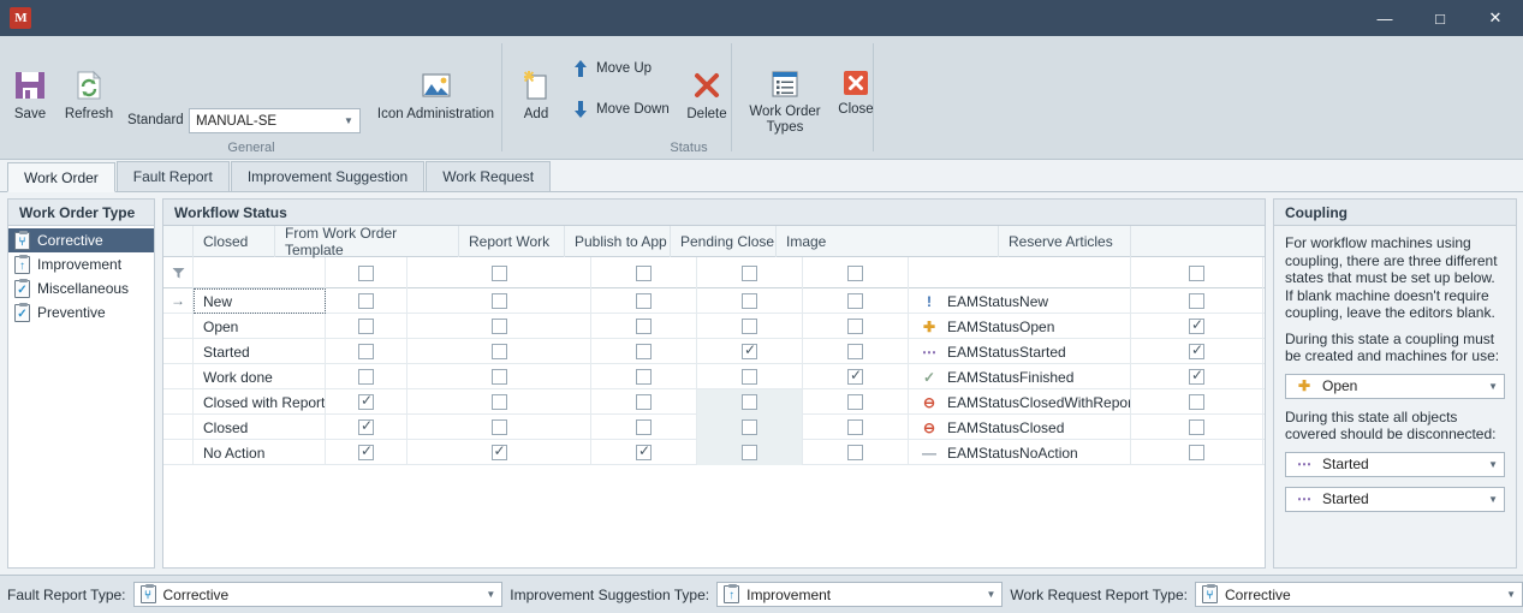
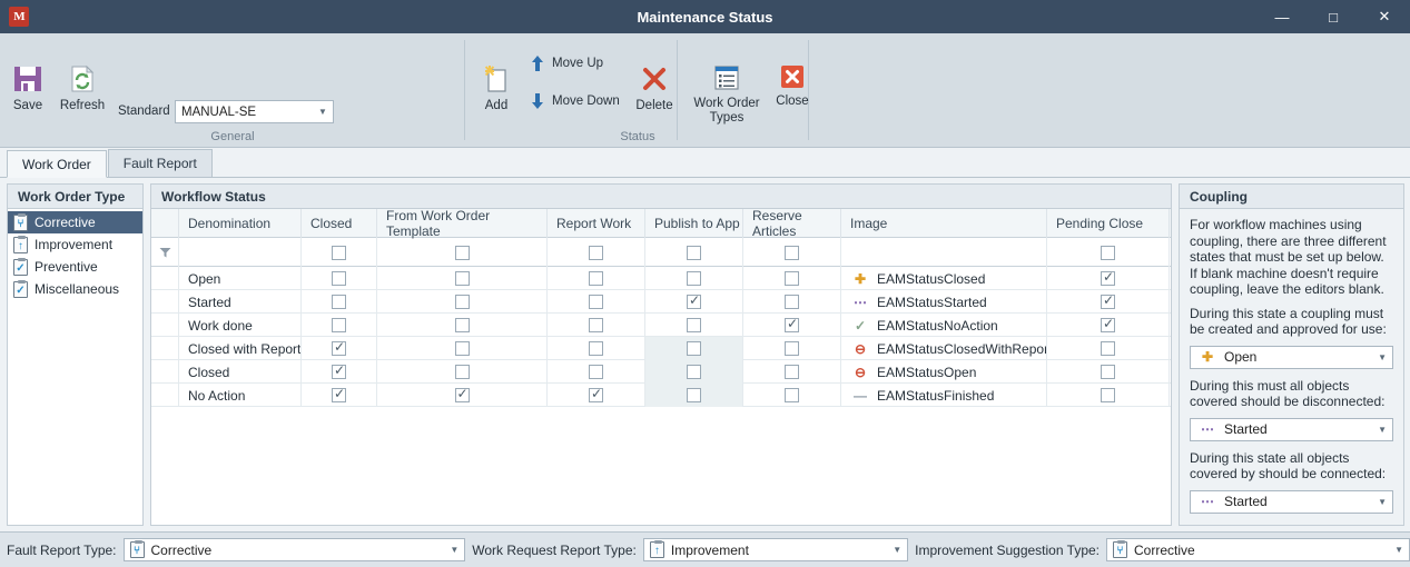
  M
+ Maintenance Status
  —
  □
  ✕
  Save
  Refresh
  Standard
  MANUAL-SE
  ▼
- Icon Administration
  General
  Add
  Move Up
  Move Down
  Delete
  Status
  Work Order
  Types
  Close
  Work Order
  Fault Report
- Improvement Suggestion
- Work Request
  Work Order Type
  ⑂
  Corrective
  ↑
  Improvement
  ✓
- Miscellaneous
+ Preventive
  ✓
- Preventive
+ Miscellaneous
  Workflow Status
+ Denomination
  Closed
  From Work Order Template
  Report Work
  Publish to App
- Pending Close
+ Reserve Articles
  Image
- Reserve Articles
+ Pending Close
- →
- New
- !
- EAMStatusNew
  Open
  ✚
- EAMStatusOpen
+ EAMStatusClosed
  Started
  ⋯
  EAMStatusStarted
  Work done
  ✓
- EAMStatusFinished
+ EAMStatusNoAction
  Closed with Report
  ⊖
  EAMStatusClosedWithRepo
  Closed
  ⊖
- EAMStatusClosed
+ EAMStatusOpen
  No Action
  —
- EAMStatusNoAction
+ EAMStatusFinished
  Coupling
  For workflow machines using coupling, there are three different states that must be set up below. If blank machine doesn't require coupling, leave the editors blank.
- During this state a coupling must be created and machines for use:
+ During this state a coupling must be created and approved for use:
  ✚
  Open
  ▼
- During this state all objects covered should be disconnected:
+ During this must all objects covered should be disconnected:
  ⋯
  Started
  ▼
+ During this state all objects covered by should be connected:
  ⋯
  Started
  ▼
  Fault Report Type:
  ⑂
  Corrective
  ▼
- Improvement Suggestion Type:
+ Work Request Report Type:
  ↑
  Improvement
  ▼
- Work Request Report Type:
+ Improvement Suggestion Type:
  ⑂
  Corrective
  ▼
